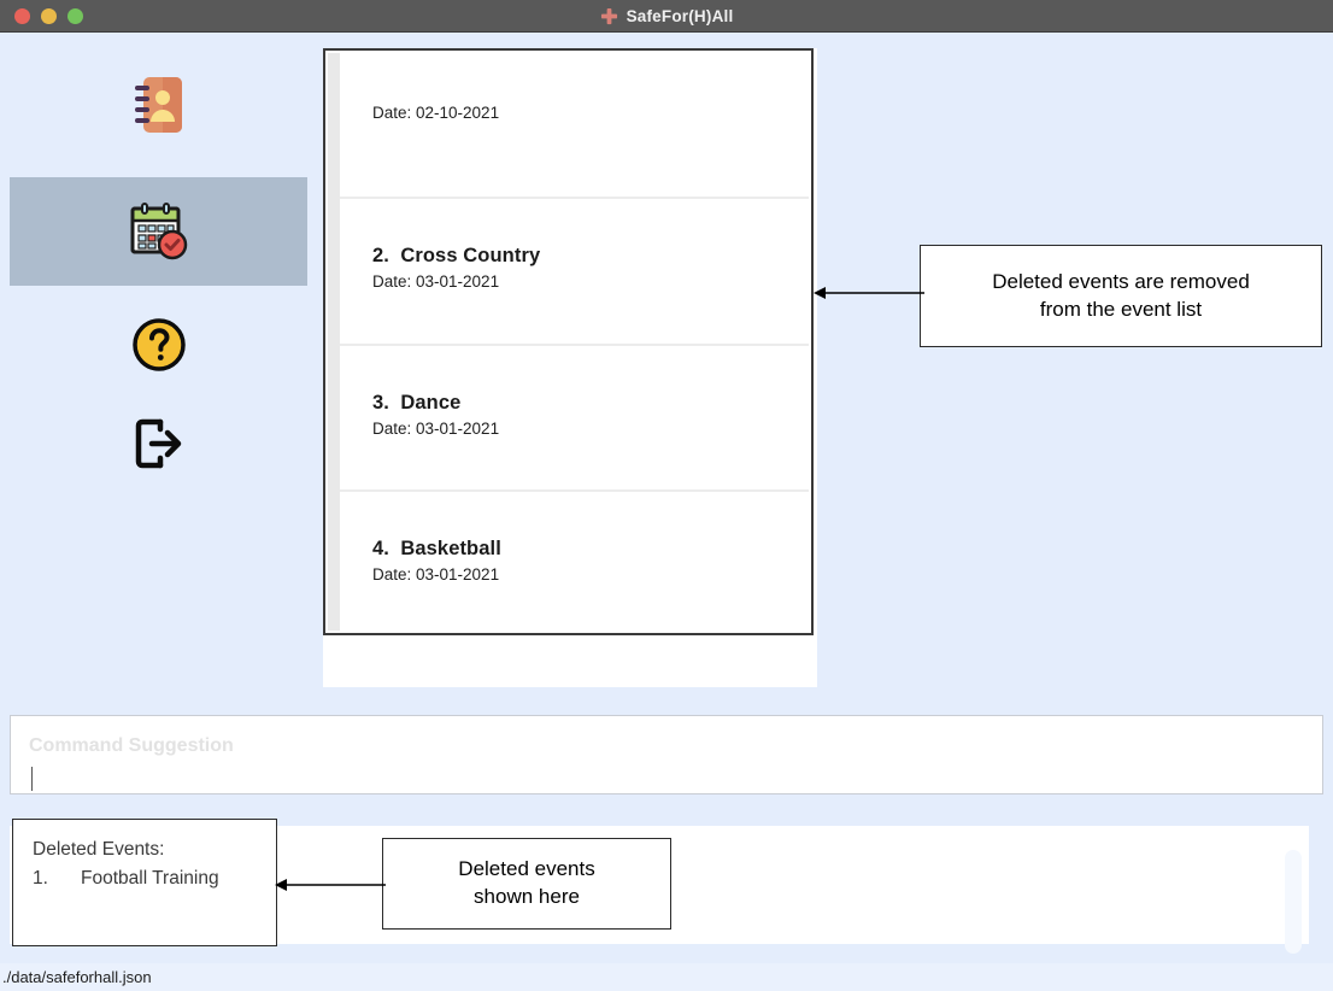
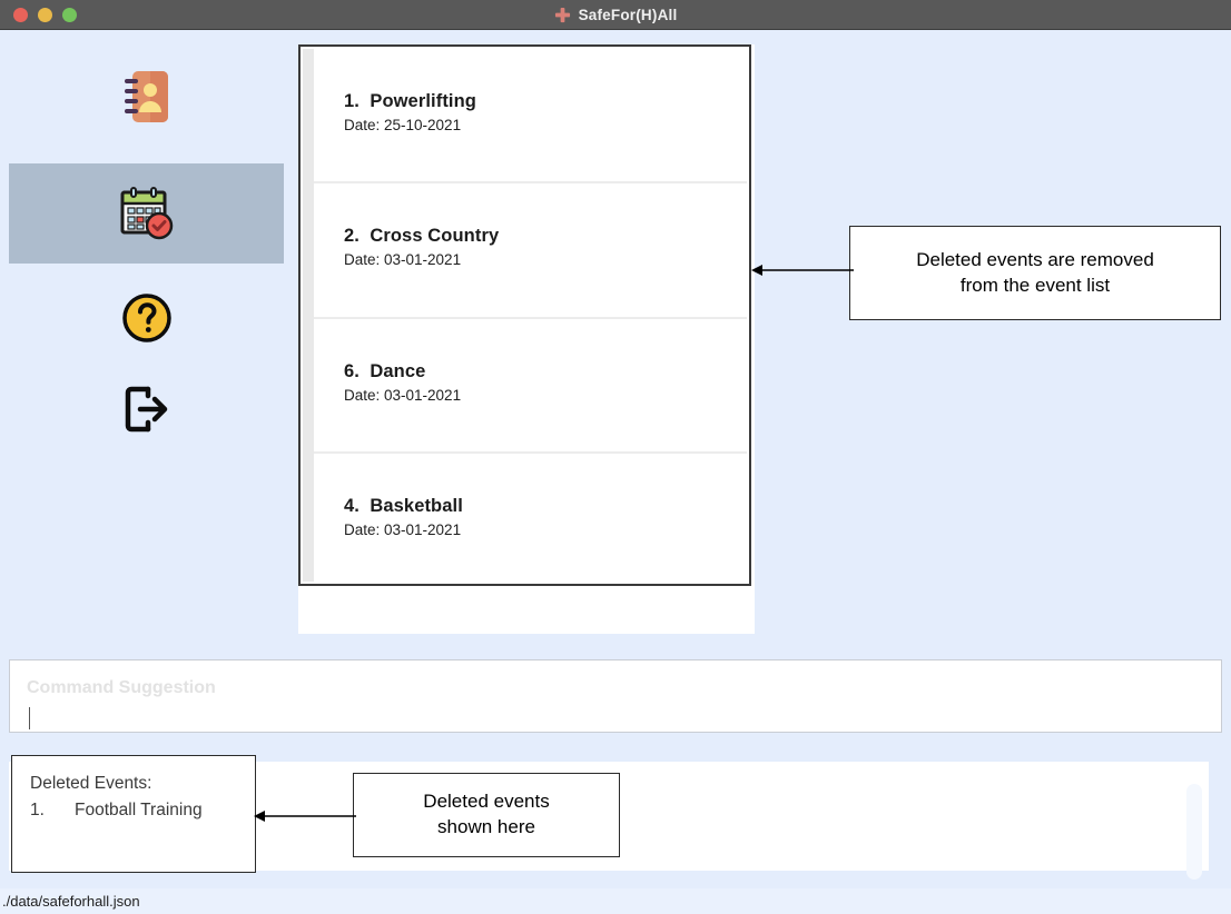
  SafeFor(H)All
+ 1. Powerlifting
- Date: 02-10-2021
+ Date: 25-10-2021
  2. Cross Country
  Date: 03-01-2021
- 3. Dance
+ 6. Dance
  Date: 03-01-2021
  4. Basketball
  Date: 03-01-2021
  Command Suggestion
  ./data/safeforhall.json
  Deleted Events:
  1.
  Football Training
  Deleted events are removed
  from the event list
  Deleted events
  shown here
